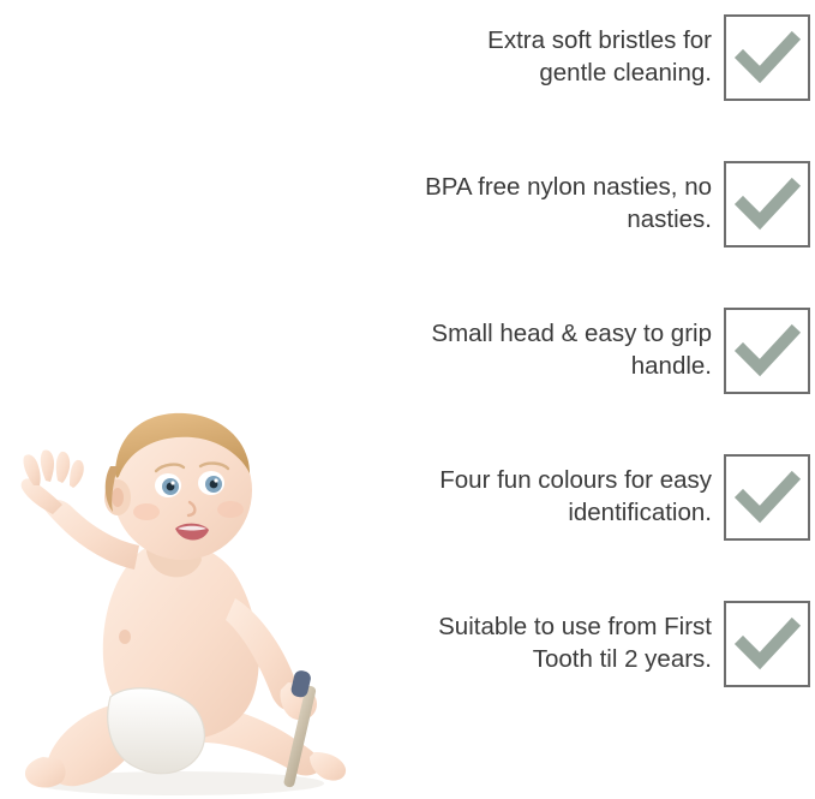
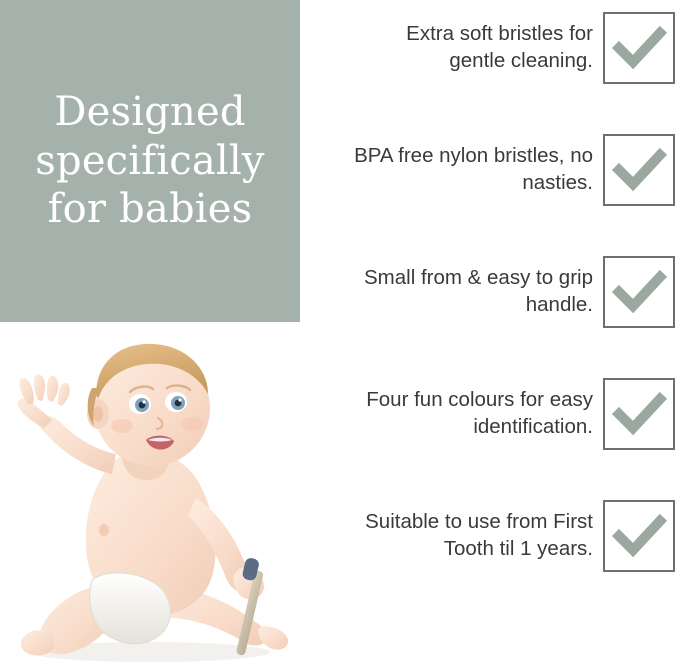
+ Designed
+ specifically
+ for babies
  Extra soft bristles for gentle cleaning.
- BPA free nylon nasties, no nasties.
+ BPA free nylon bristles, no nasties.
- Small head & easy to grip handle.
+ Small from & easy to grip handle.
  Four fun colours for easy identification.
- Suitable to use from First Tooth til 2 years.
+ Suitable to use from First Tooth til 1 years.
